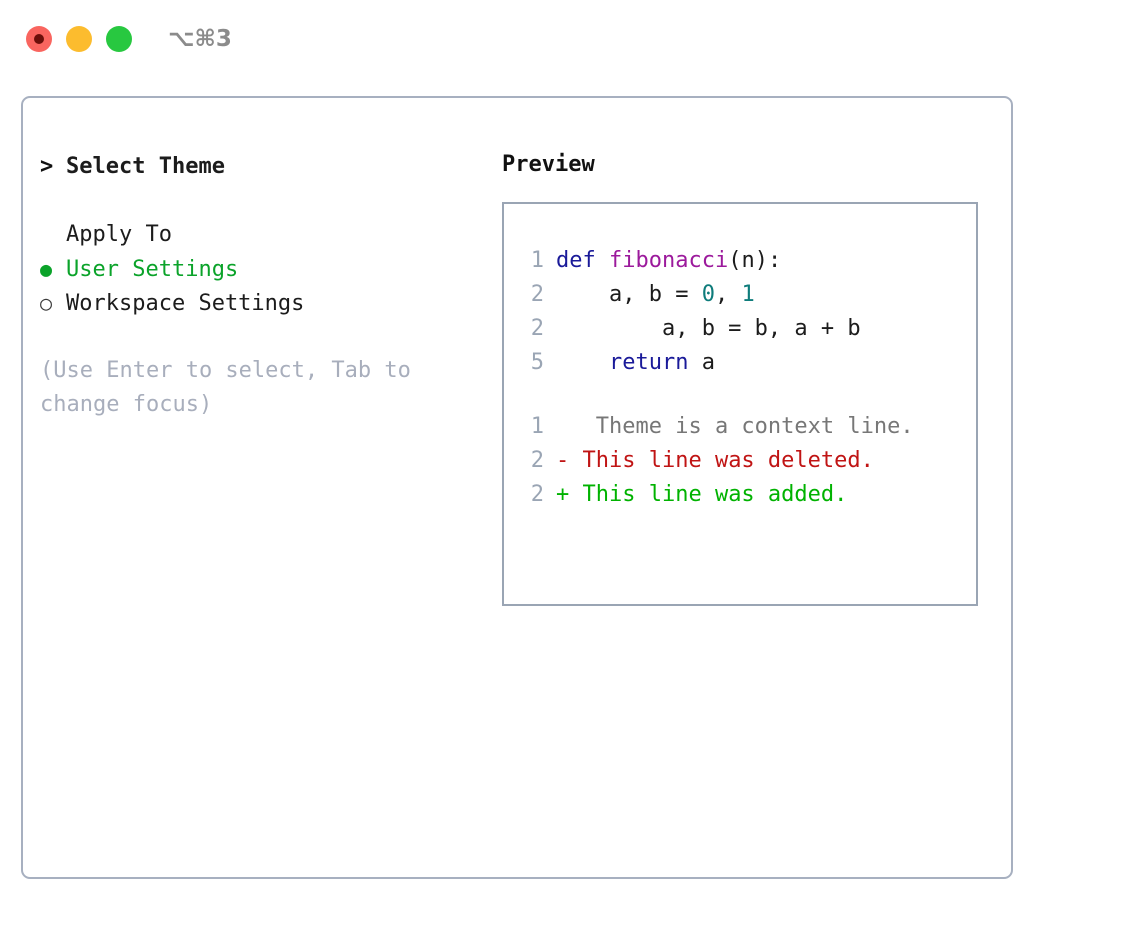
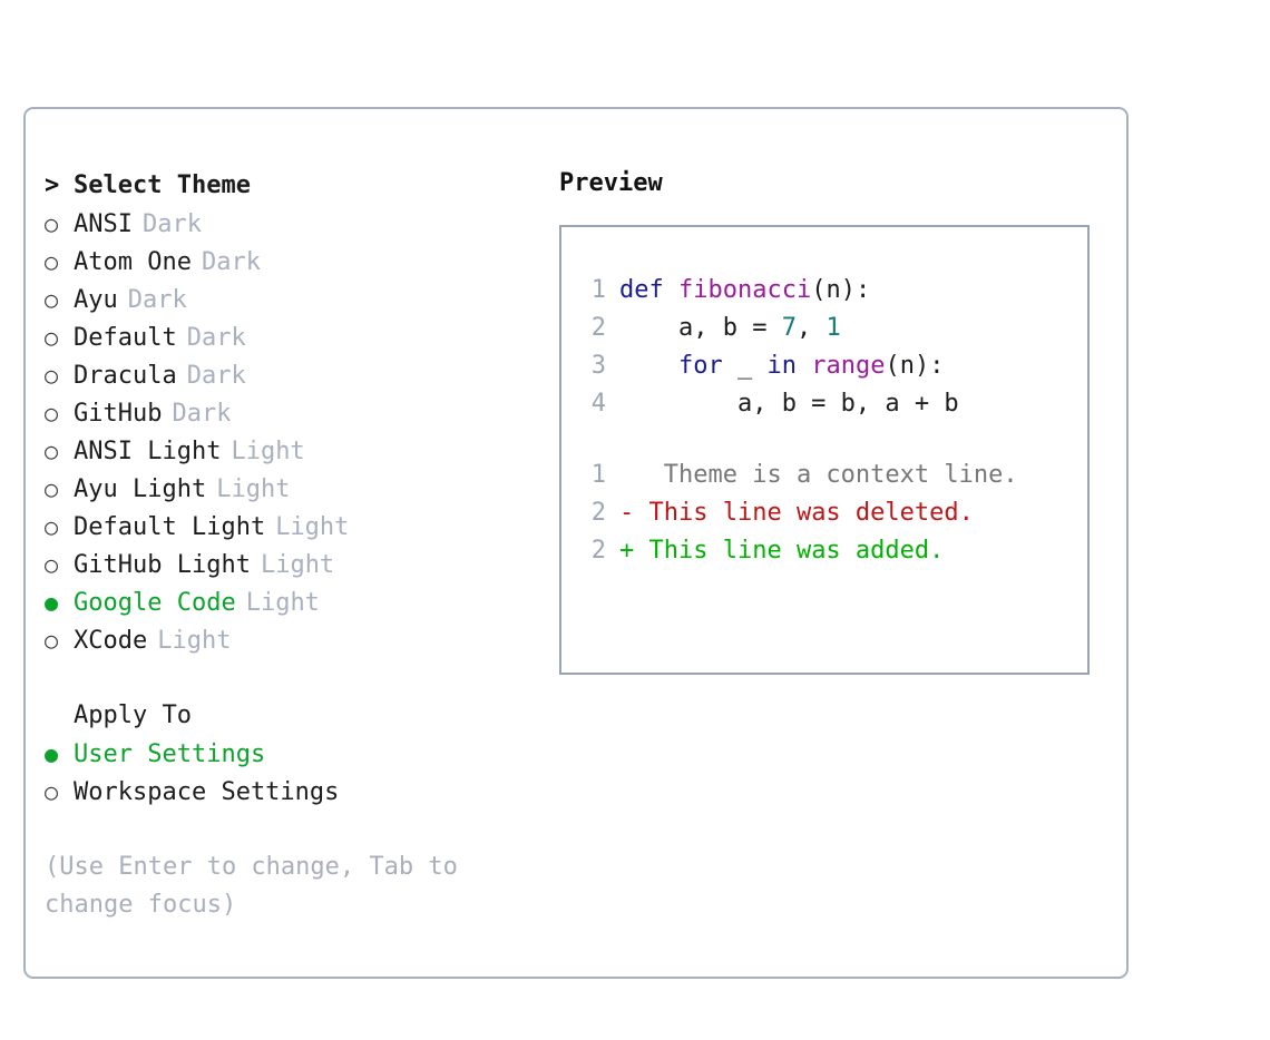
- ⌥⌘3
  > Select Theme
+ ○ ANSI Dark
+ ○ Atom One Dark
+ ○ Ayu Dark
+ ○ Default Dark
+ ○ Dracula Dark
+ ○ GitHub Dark
+ ○ ANSI Light Light
+ ○ Ayu Light Light
+ ○ Default Light Light
+ ○ GitHub Light Light
+ ● Google Code Light
+ ○ XCode Light
  Apply To
  ● User Settings
  ○ Workspace Settings
- (Use Enter to select, Tab to change focus)
+ (Use Enter to change, Tab to change focus)
  Preview
  1 def fibonacci(n):
- 2 a, b = 0, 1
+ 2 a, b = 7, 1
+ 3 for _ in range(n):
- 2 a, b = b, a + b
+ 4 a, b = b, a + b
- 5 return a
  1 Theme is a context line.
  2 - This line was deleted.
  2 + This line was added.
